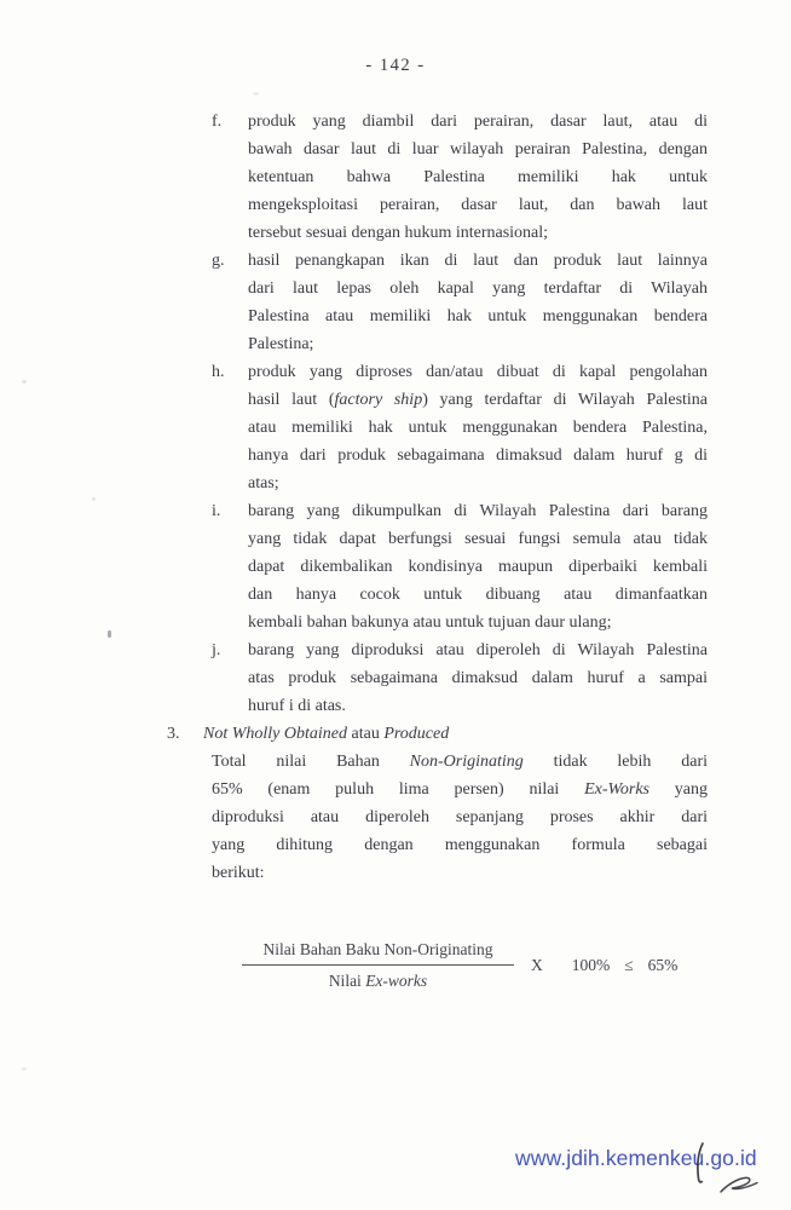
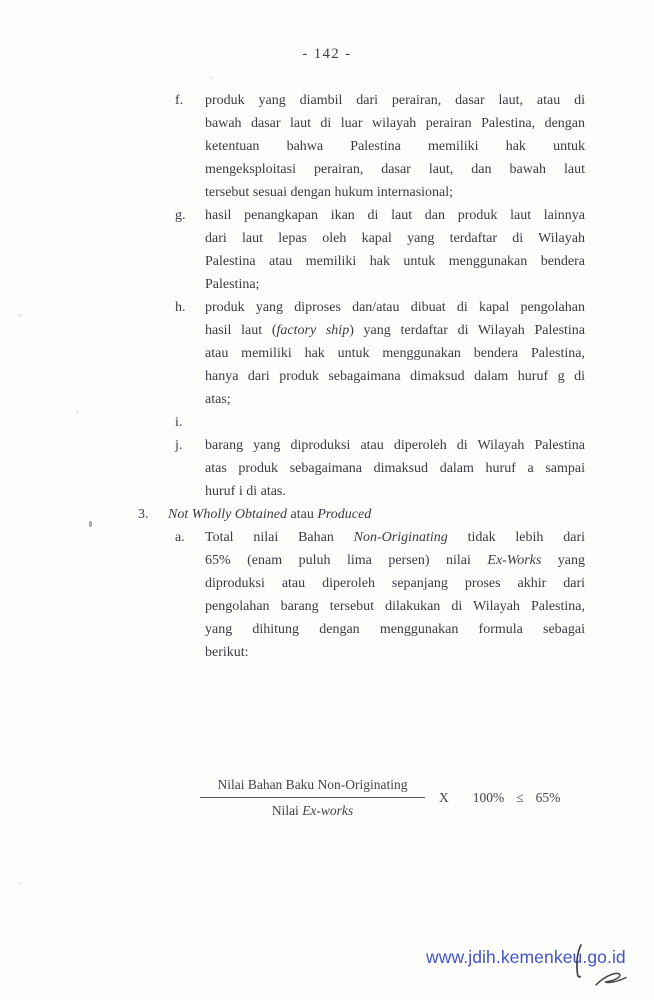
  - 142 -
  f.
  produk yang diambil dari perairan, dasar laut, atau di
  bawah dasar laut di luar wilayah perairan Palestina, dengan
  ketentuan bahwa Palestina memiliki hak untuk
  mengeksploitasi perairan, dasar laut, dan bawah laut
  tersebut sesuai dengan hukum internasional;
  g.
  hasil penangkapan ikan di laut dan produk laut lainnya
  dari laut lepas oleh kapal yang terdaftar di Wilayah
  Palestina atau memiliki hak untuk menggunakan bendera
  Palestina;
  h.
  produk yang diproses dan/atau dibuat di kapal pengolahan
  hasil laut (factory ship) yang terdaftar di Wilayah Palestina
  atau memiliki hak untuk menggunakan bendera Palestina,
  hanya dari produk sebagaimana dimaksud dalam huruf g di
  atas;
  i.
- barang yang dikumpulkan di Wilayah Palestina dari barang
- yang tidak dapat berfungsi sesuai fungsi semula atau tidak
- dapat dikembalikan kondisinya maupun diperbaiki kembali
- dan hanya cocok untuk dibuang atau dimanfaatkan
- kembali bahan bakunya atau untuk tujuan daur ulang;
  j.
  barang yang diproduksi atau diperoleh di Wilayah Palestina
  atas produk sebagaimana dimaksud dalam huruf a sampai
  huruf i di atas.
  3.
  Not Wholly Obtained atau Produced
+ a.
  Total nilai Bahan Non-Originating tidak lebih dari
  65% (enam puluh lima persen) nilai Ex-Works yang
  diproduksi atau diperoleh sepanjang proses akhir dari
+ pengolahan barang tersebut dilakukan di Wilayah Palestina,
  yang dihitung dengan menggunakan formula sebagai
  berikut:
  Nilai Bahan Baku Non-Originating
  Nilai Ex-works
  X
  100%
  ≤
  65%
  www.jdih.kemenke.go.id
